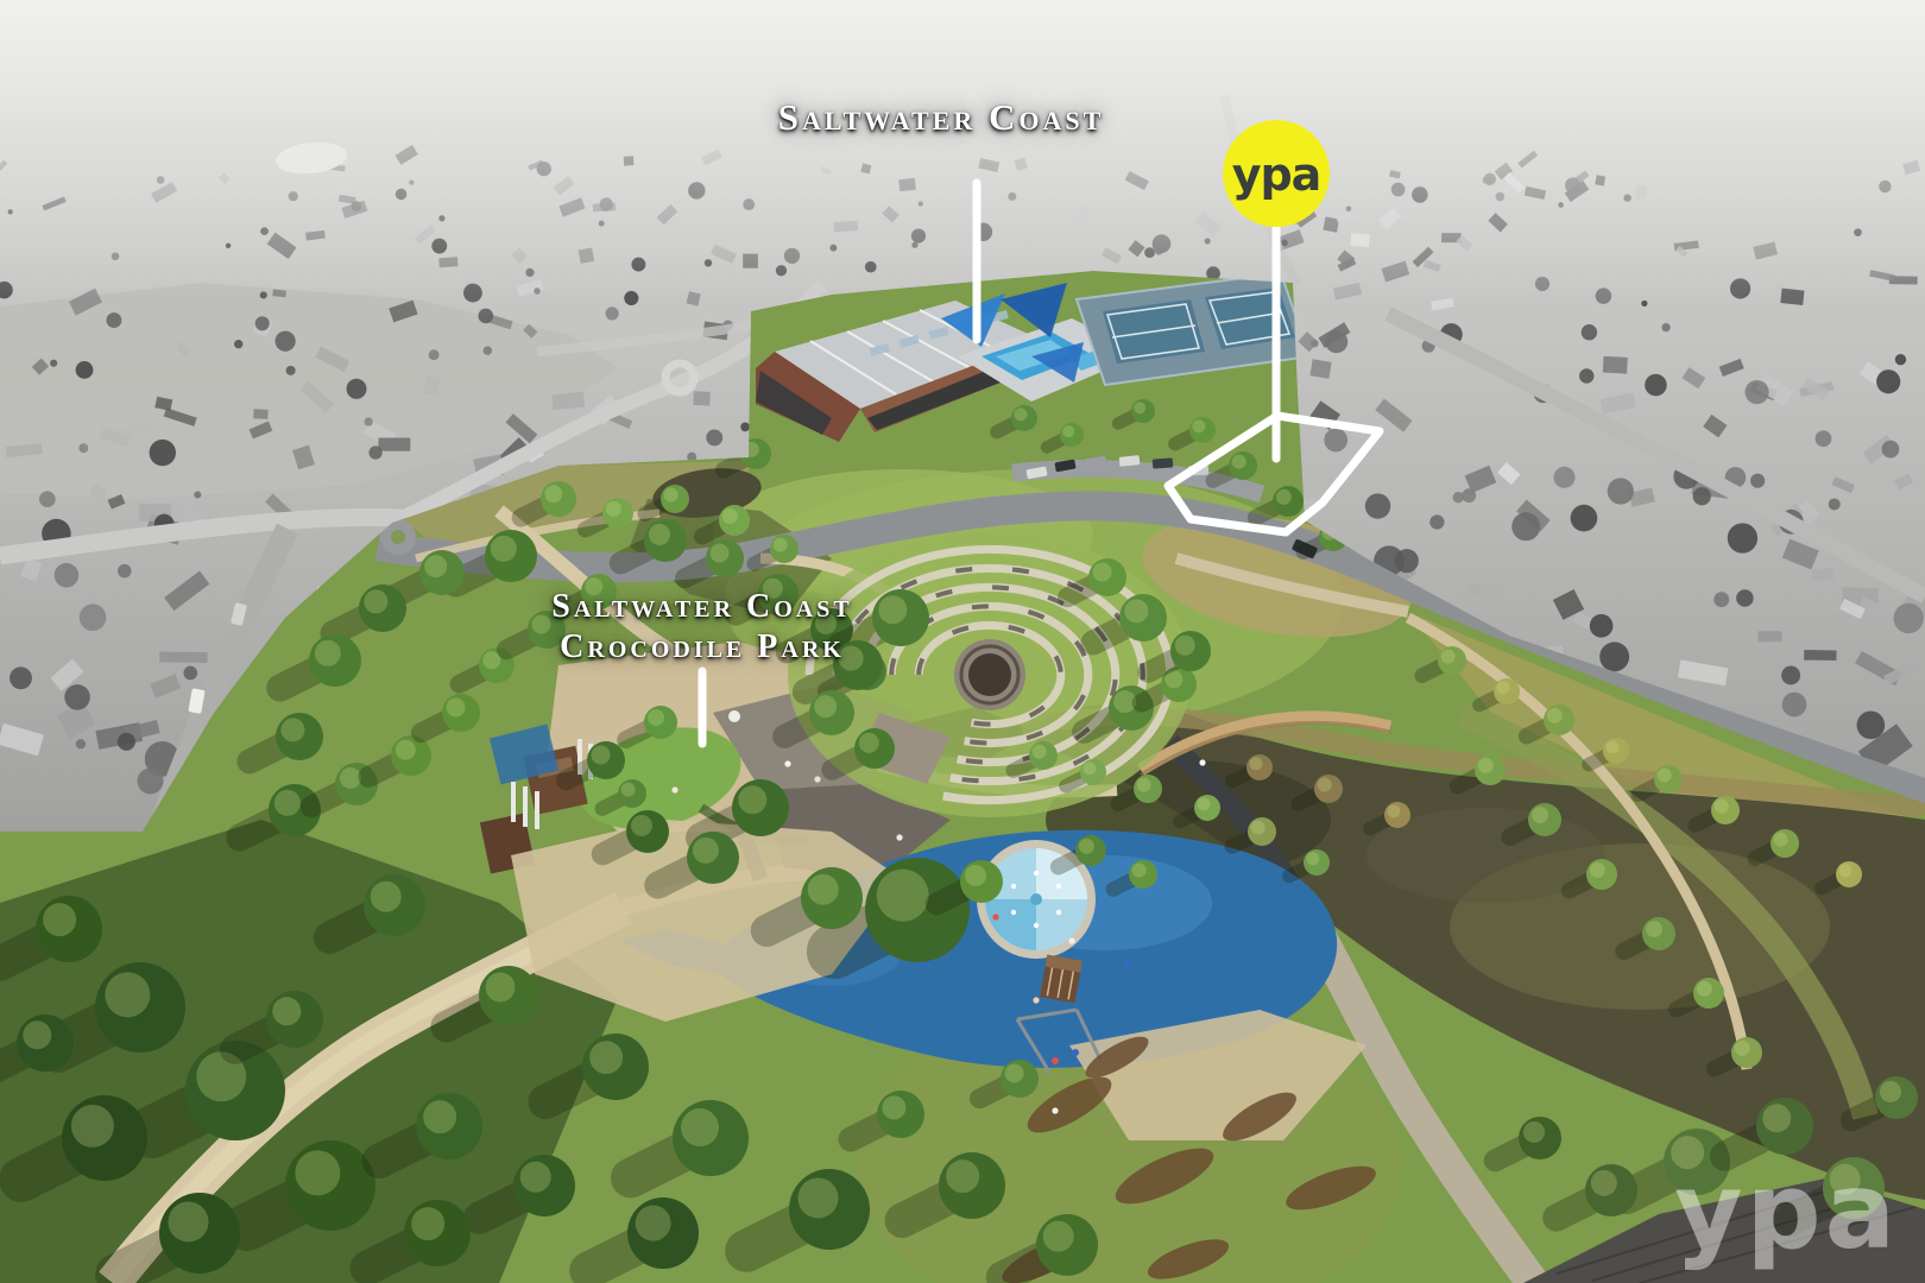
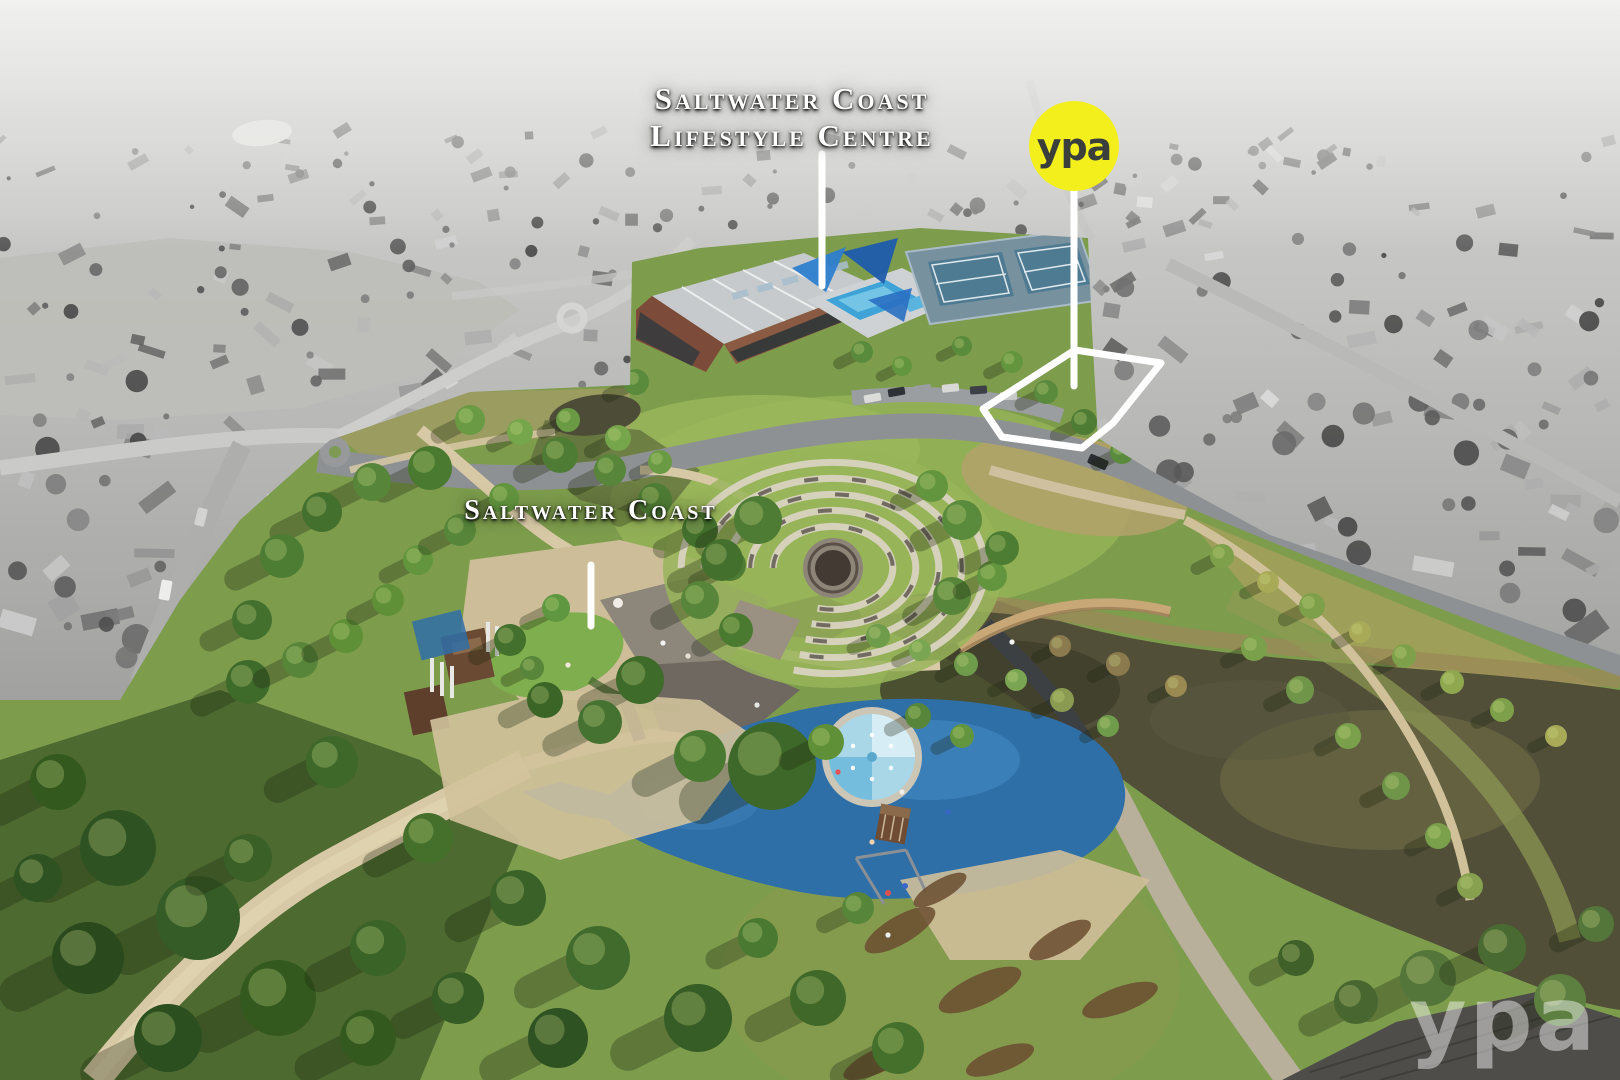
  ypa
  ypa
  Saltwater Coast
+ Lifestyle Centre
  Saltwater Coast
- Crocodile Park
